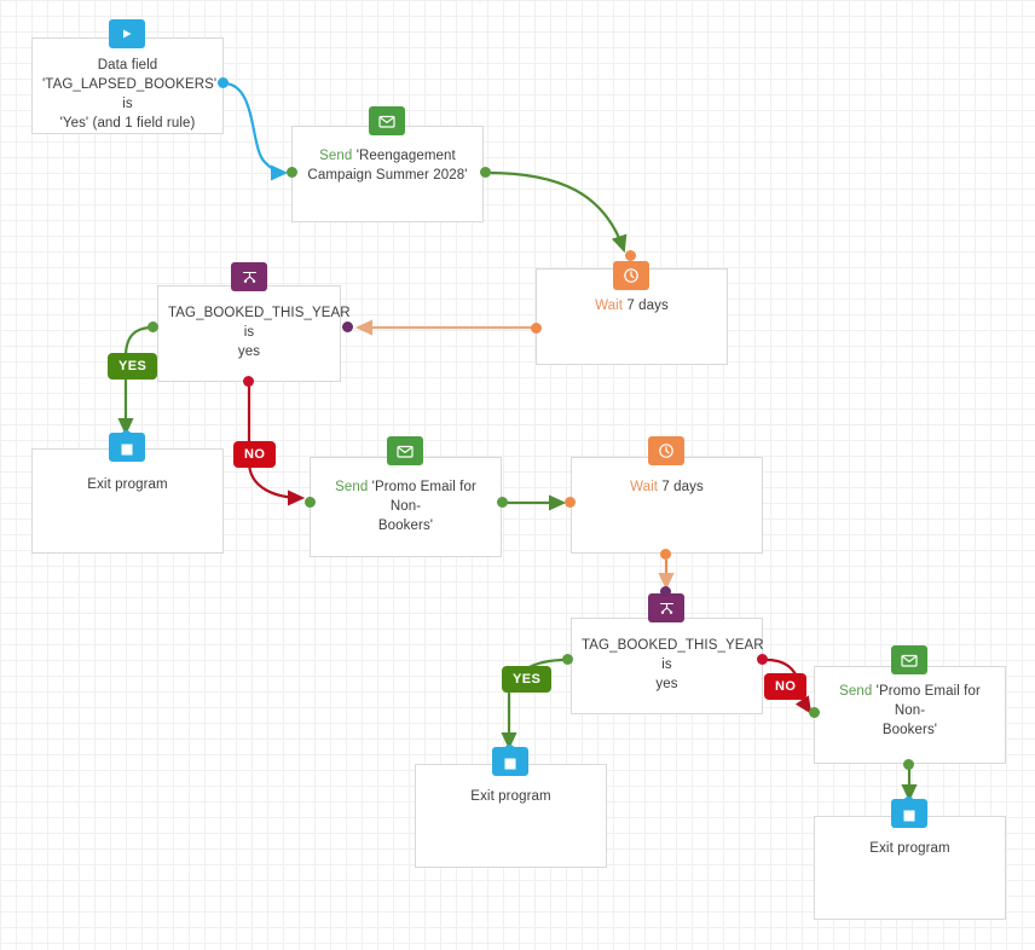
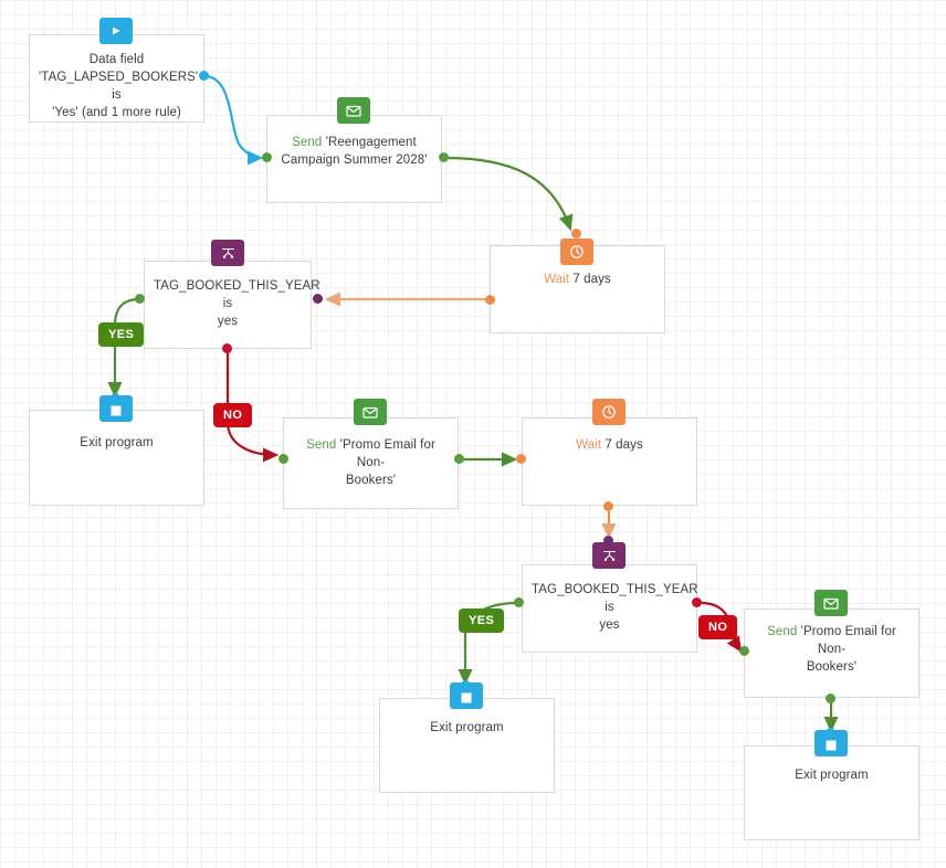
  Data field
  'TAG_LAPSED_BOOKERS' is
- 'Yes' (and 1 field rule)
+ 'Yes' (and 1 more rule)
  Send 'Reengagement
  Campaign Summer 2028'
  Wait 7 days
  TAG_BOOKED_THIS_YEAR is
  yes
  YES
  NO
  Exit program
  Send 'Promo Email for Non-
  Bookers'
  Wait 7 days
  TAG_BOOKED_THIS_YEAR is
  yes
  YES
  NO
  Exit program
  Send 'Promo Email for Non-
  Bookers'
  Exit program
